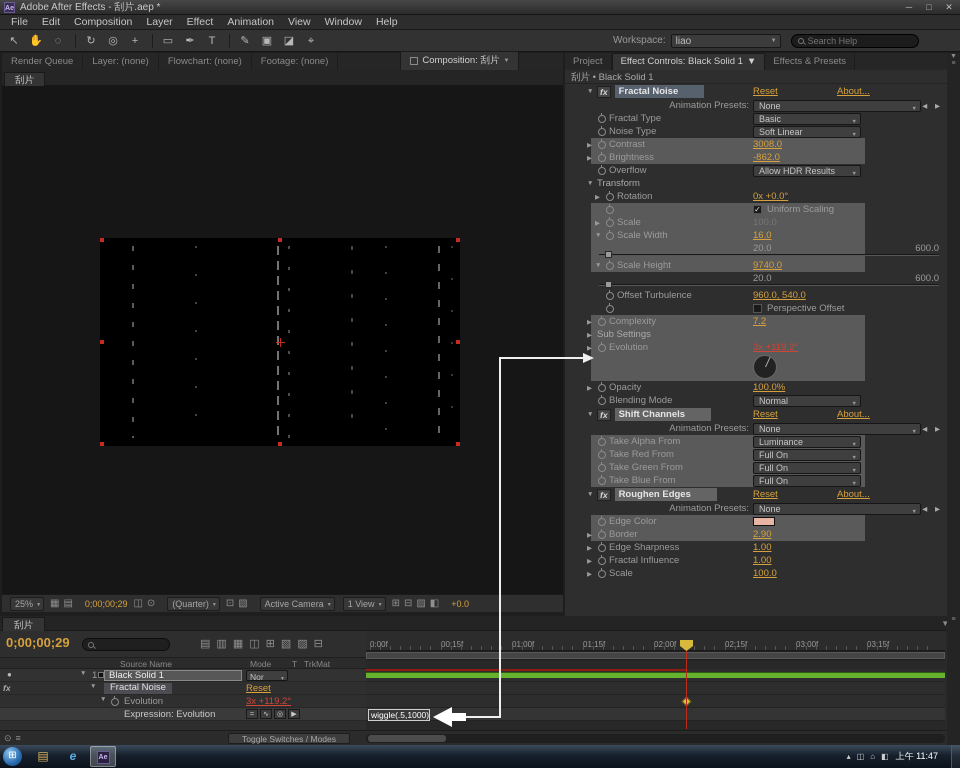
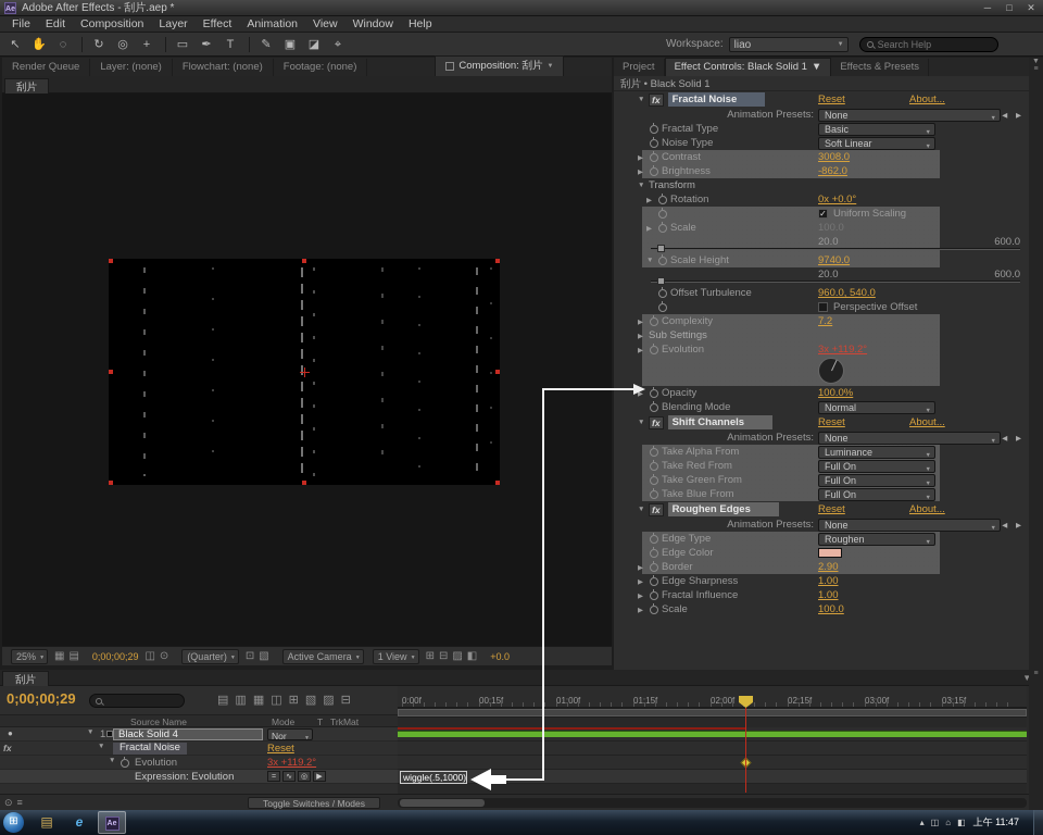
  Adobe After Effects - 刮片.aep *
  ─
  □
  ✕
  File
  Edit
  Composition
  Layer
  Effect
  Animation
  View
  Window
  Help
  ↖
  ✋
  ◌
  ↻
  ◎
  +
  ▭
  ✒
  T
  ✎
  ▣
  ◪
  ⌖
  Workspace:
  liao
  Search Help
  Render Queue
  Layer: (none)
  Flowchart: (none)
  Footage: (none)
  Composition: 刮片
  刮片
  25%
  ▦ ▤
  0;00;00;29
  ◫ ⊙
  (Quarter)
  ⊡ ▧
  Active Camera
  1 View
  ⊞ ⊟ ▨ ◧
  +0.0
  Project
  Effect Controls: Black Solid 1
  ▼
  Effects & Presets
  刮片 • Black Solid 1
  fx
  Fractal Noise
  Reset
  About...
  Animation Presets:
  None
  Fractal Type
  Basic
  Noise Type
  Soft Linear
  Contrast
  3008.0
  Brightness
  -862.0
- Overflow
- Allow HDR Results
  Transform
  Rotation
  0x +0.0°
  ✓
  Uniform Scaling
  Scale
  100.0
- Scale Width
- 16.0
  20.0
  600.0
  Scale Height
  9740.0
  20.0
  600.0
  Offset Turbulence
  960.0, 540.0
  Perspective Offset
  Complexity
  7.2
  Sub Settings
  Evolution
  3x +119.2°
  Opacity
  100.0%
  Blending Mode
  Normal
  fx
  Shift Channels
  Reset
  About...
  Animation Presets:
  None
  Take Alpha From
  Luminance
  Take Red From
  Full On
  Take Green From
  Full On
  Take Blue From
  Full On
  fx
  Roughen Edges
  Reset
  About...
  Animation Presets:
  None
+ Edge Type
+ Roughen
  Edge Color
  Border
  2.90
  Edge Sharpness
  1.00
  Fractal Influence
  1.00
  Scale
  100.0
  刮片
  0;00;00;29
  ▤
  ▥
  ▦
  ◫
  ⊞
  ▧
  ▨
  ⊟
  Source Name
  Mode
  T
  TrkMat
  ●
  1
- Black Solid 1
+ Black Solid 4
  Nor
  fx
  Fractal Noise
  Reset
  Evolution
  3x +119.2°
  Expression: Evolution
  0:00f
  00:15f
  01:00f
  01:15f
  02:00f
  02:15f
  03:00f
  03:15f
  wiggle(.5,1000)
  ⊙≡
  Toggle Switches / Modes
  ⊞
  ▤
  e
  ▴
  ◫
  ⌂
  ◧
  上午 11:47
